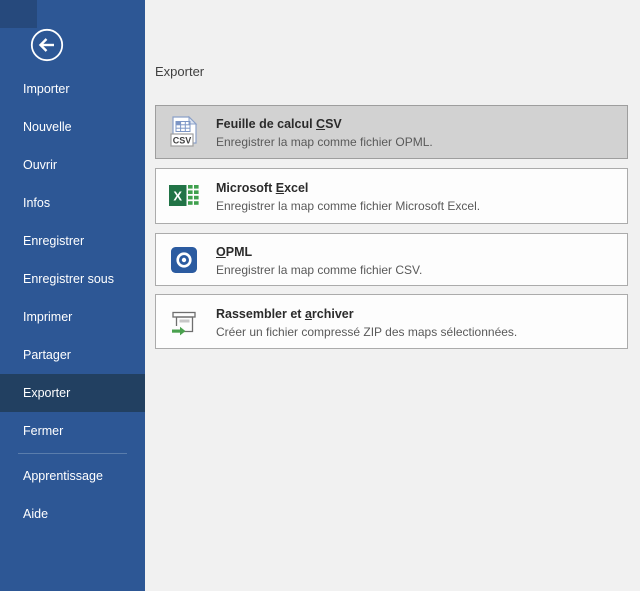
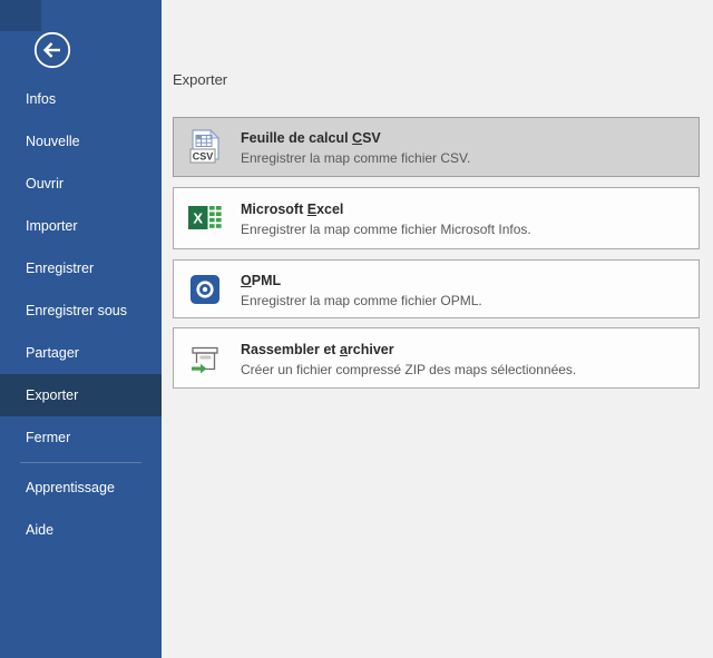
- Importer
+ Infos
  Nouvelle
  Ouvrir
- Infos
+ Importer
  Enregistrer
  Enregistrer sous
- Imprimer
  Partager
  Exporter
  Fermer
  Apprentissage
  Aide
  Exporter
  CSV
  Feuille de calcul CSV
- Enregistrer la map comme fichier OPML.
+ Enregistrer la map comme fichier CSV.
  X
  Microsoft Excel
- Enregistrer la map comme fichier Microsoft Excel.
+ Enregistrer la map comme fichier Microsoft Infos.
  OPML
- Enregistrer la map comme fichier CSV.
+ Enregistrer la map comme fichier OPML.
  Rassembler et archiver
  Créer un fichier compressé ZIP des maps sélectionnées.
